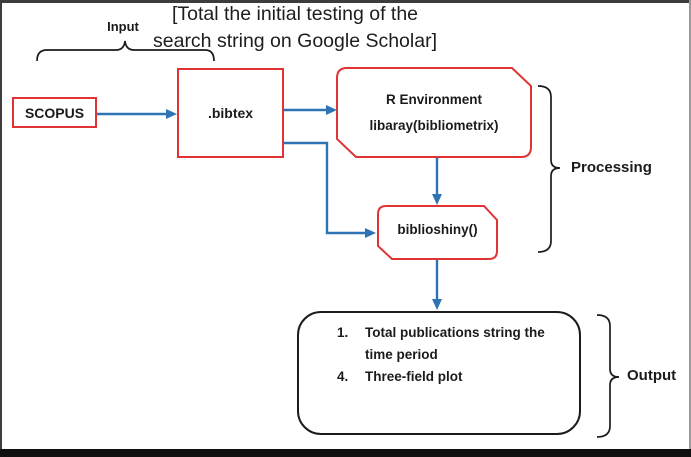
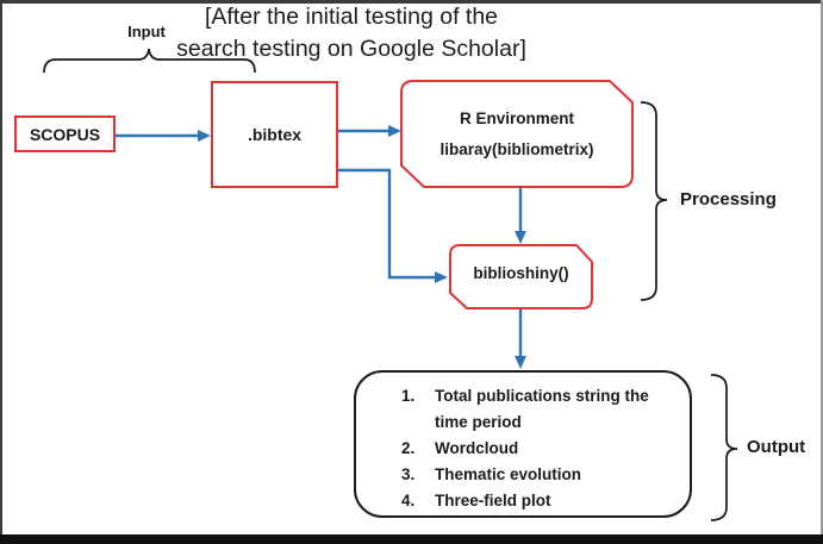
- [Total the initial testing of the
+ [After the initial testing of the
- search string on Google Scholar]
+ search testing on Google Scholar]
  Input
  Processing
  Output
  SCOPUS
  .bibtex
  R Environment
  libaray(bibliometrix)
  biblioshiny()
  1.
  Total publications string the time period
+ 2.
+ Wordcloud
+ 3.
+ Thematic evolution
  4.
  Three-field plot
